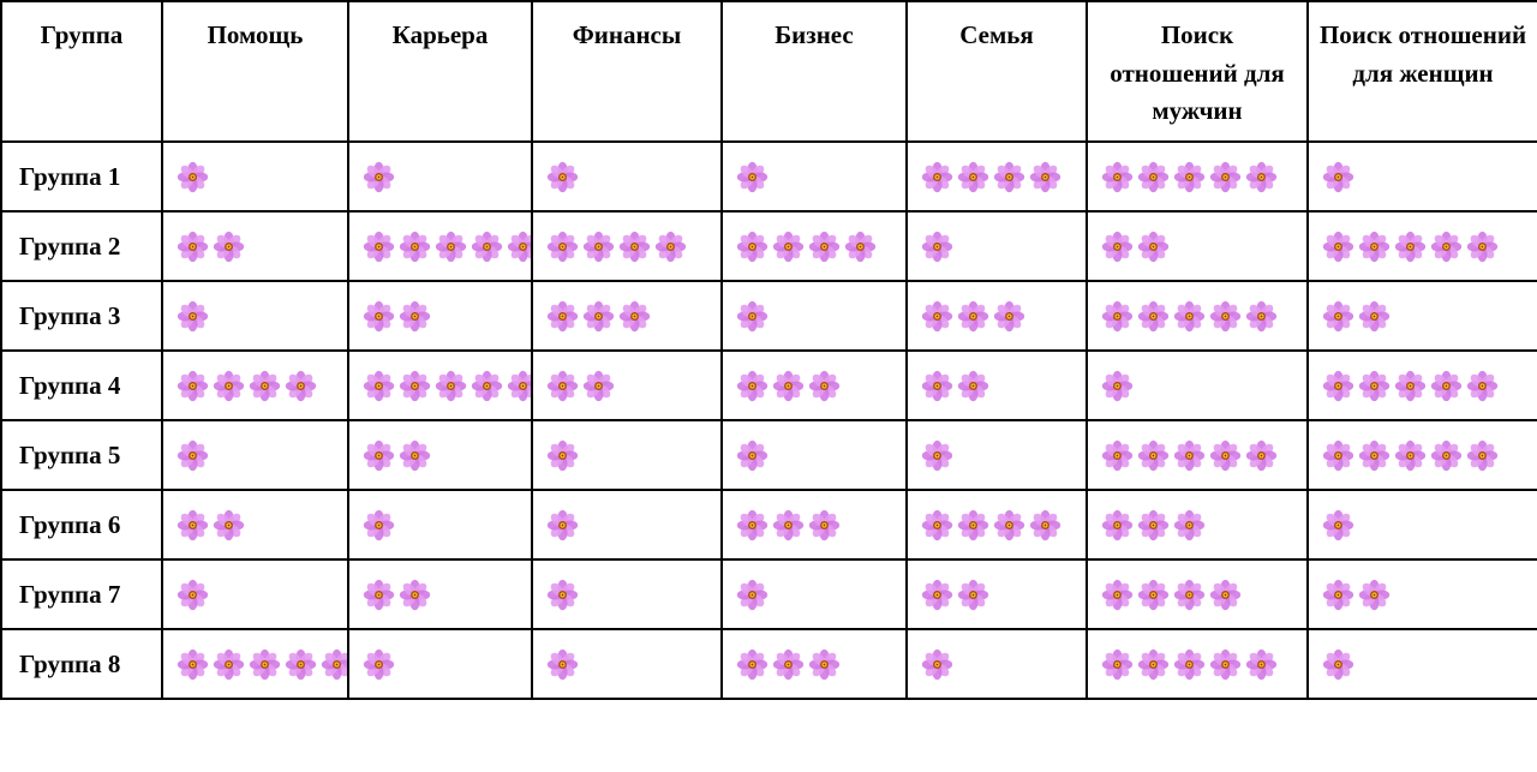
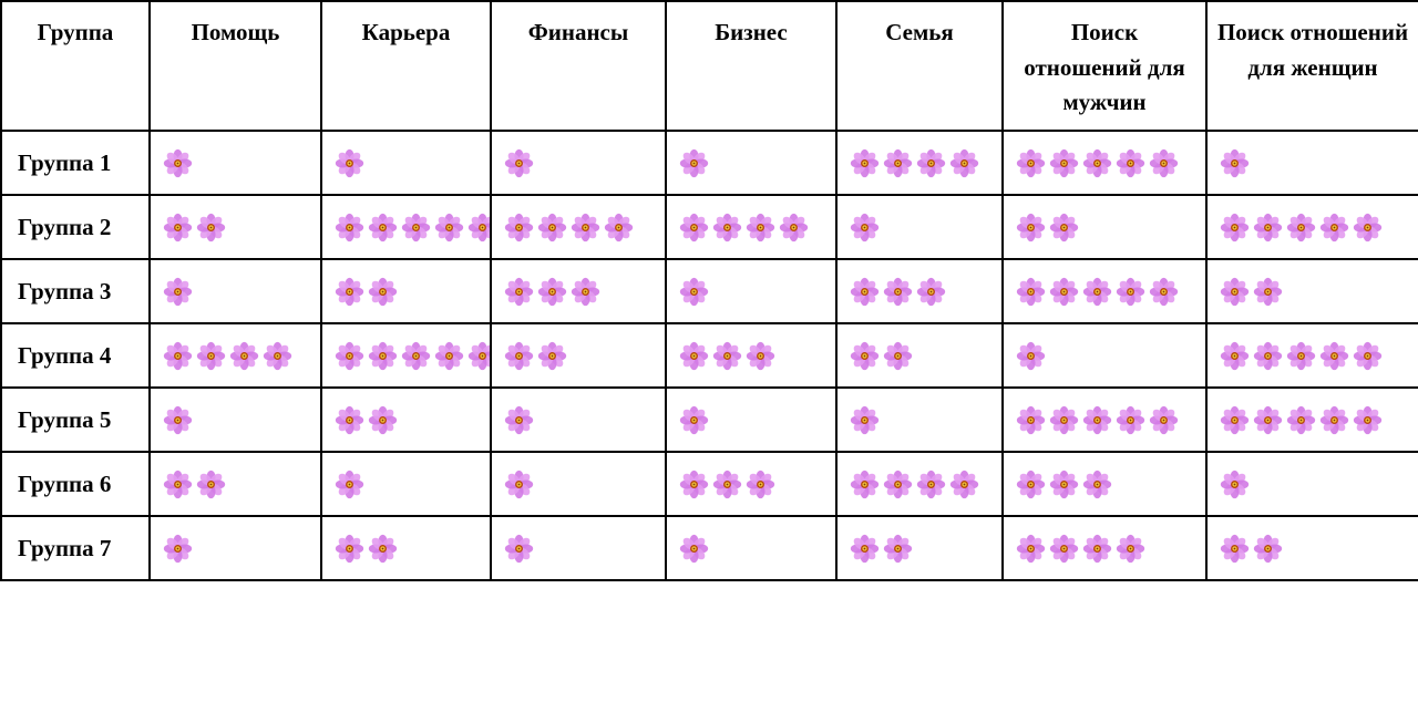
  Группа	Помощь	Карьера	Финансы	Бизнес	Семья	Поиск отношений для мужчин	Поиск отношений для женщин
  Группа 1
  Группа 2
  Группа 3
  Группа 4
  Группа 5
  Группа 6
  Группа 7
- Группа 8
